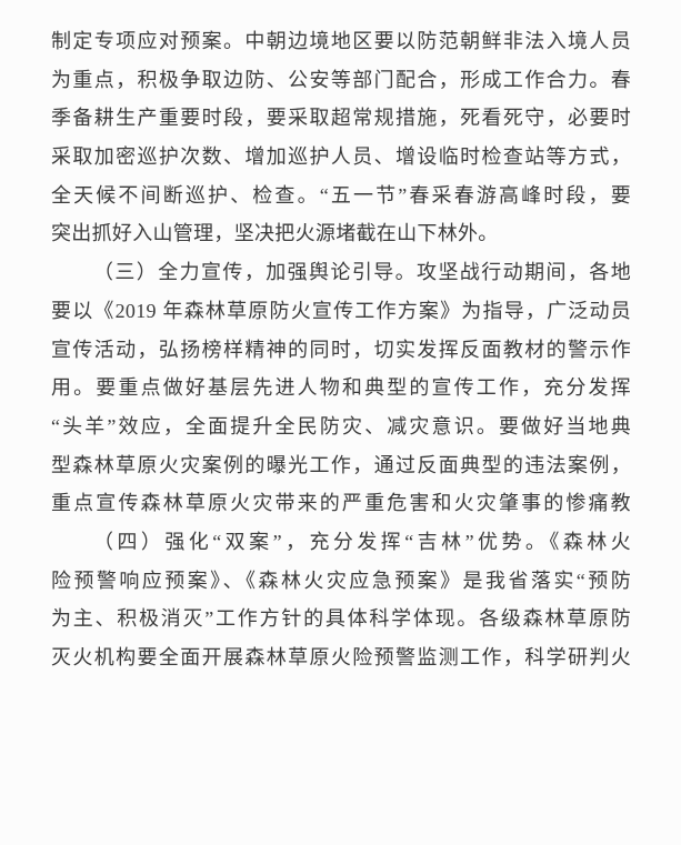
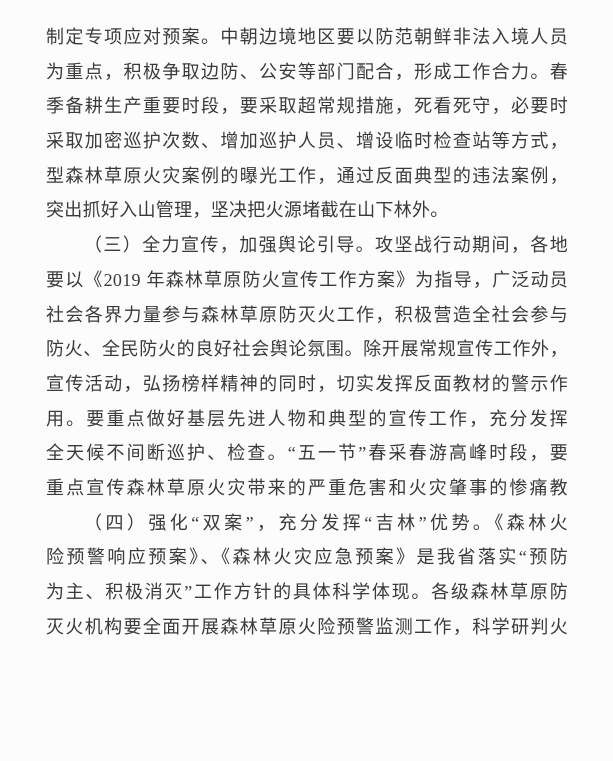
  制定专项应对预案。中朝边境地区要以防范朝鲜非法入境人员
  为重点，积极争取边防、公安等部门配合，形成工作合力。春
  季备耕生产重要时段，要采取超常规措施，死看死守，必要时
  采取加密巡护次数、增加巡护人员、增设临时检查站等方式，
- 全天候不间断巡护、检查。“五一节”春采春游高峰时段，要
+ 型森林草原火灾案例的曝光工作，通过反面典型的违法案例，
  突出抓好入山管理，坚决把火源堵截在山下林外。
  （三）全力宣传，加强舆论引导。攻坚战行动期间，各地
  要以《2019 年森林草原防火宣传工作方案》为指导，广泛动员
+ 社会各界力量参与森林草原防灭火工作，积极营造全社会参与
+ 防火、全民防火的良好社会舆论氛围。除开展常规宣传工作外，
  宣传活动，弘扬榜样精神的同时，切实发挥反面教材的警示作
  用。要重点做好基层先进人物和典型的宣传工作，充分发挥
- “头羊”效应，全面提升全民防灾、减灾意识。要做好当地典
- 型森林草原火灾案例的曝光工作，通过反面典型的违法案例，
+ 全天候不间断巡护、检查。“五一节”春采春游高峰时段，要
  重点宣传森林草原火灾带来的严重危害和火灾肇事的惨痛教
  （四）强化“双案”，充分发挥“吉林”优势。《森林火
  险预警响应预案》、《森林火灾应急预案》是我省落实“预防
  为主、积极消灭”工作方针的具体科学体现。各级森林草原防
  灭火机构要全面开展森林草原火险预警监测工作，科学研判火
